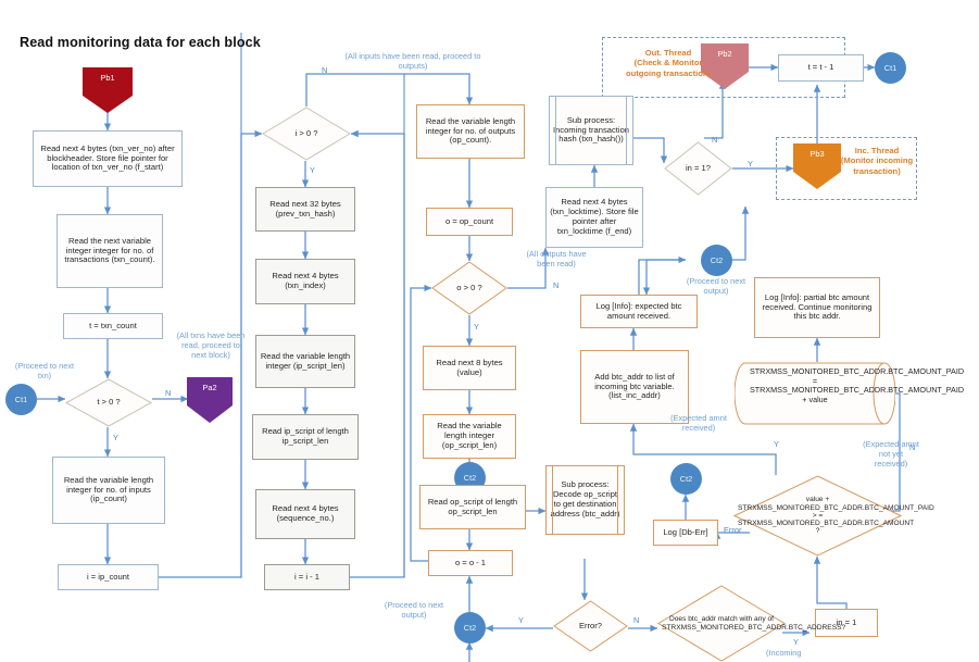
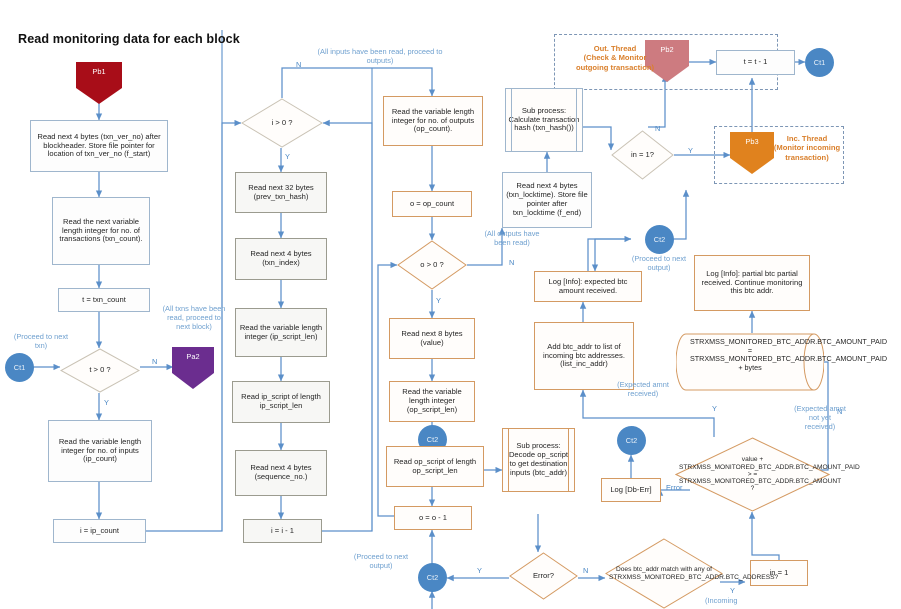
  Read monitoring data for each block
  Out. Thread
  (Check & Monitor
  outgoing transaction)
  Inc. Thread
  (Monitor incoming
  transaction)
  Pb1
  Pa2
  Pb2
  Pb3
  Ct1
  Ct1
  Ct2
  Ct2
  Ct2
  Ct2
  Read next 4 bytes (txn_ver_no) after blockheader. Store file pointer for location of txn_ver_no (f_start)
- Read the next variable integer integer for no. of transactions (txn_count).
+ Read the next variable length integer for no. of transactions (txn_count).
  t = txn_count
  t > 0 ?
  Read the variable length integer for no. of inputs (ip_count)
  i = ip_count
  i > 0 ?
  Read next 32 bytes (prev_txn_hash)
  Read next 4 bytes (txn_index)
  Read the variable length integer (ip_script_len)
  Read ip_script of length ip_script_len
  Read next 4 bytes (sequence_no.)
  i = i - 1
  Read the variable length integer for no. of outputs (op_count).
  o = op_count
  o > 0 ?
  Read next 8 bytes (value)
  Read the variable length integer (op_script_len)
  Read op_script of length op_script_len
  o = o - 1
  Read next 4 bytes (txn_locktime). Store file pointer after txn_locktime (f_end)
- Sub process: Incoming transaction hash (txn_hash())
+ Sub process: Calculate transaction hash (txn_hash())
  in = 1?
  t = t - 1
  Log [Info]: expected btc amount received.
- Add btc_addr to list of incoming btc variable. (list_inc_addr)
+ Add btc_addr to list of incoming btc addresses. (list_inc_addr)
- Log [Info]: partial btc amount received. Continue monitoring this btc addr.
+ Log [Info]: partial btc partial received. Continue monitoring this btc addr.
- STRXMSS_MONITORED_BTC_ADDR.BTC_AMOUNT_PAID = STRXMSS_MONITORED_BTC_ADDR.BTC_AMOUNT_PAID + value
+ STRXMSS_MONITORED_BTC_ADDR.BTC_AMOUNT_PAID = STRXMSS_MONITORED_BTC_ADDR.BTC_AMOUNT_PAID + bytes
  in = 1
- Sub process: Decode op_script to get destination address (btc_addr)
+ Sub process: Decode op_script to get destination inputs (btc_addr)
  Error?
  Log [Db-Err]
  (All inputs have been read, proceed to outputs)
  (All txns have been read, proceed to next block)
  (Proceed to next txn)
  (All outputs have been read)
  (Proceed to next output)
  (Proceed to next output)
  (Expected amnt received)
  (Expected amnt not yet received)
  (Incoming
  N
  Y
  N
  Y
  Y
  N
  N
  Y
  Y
  N
  Y
  N
  Y
  Error
